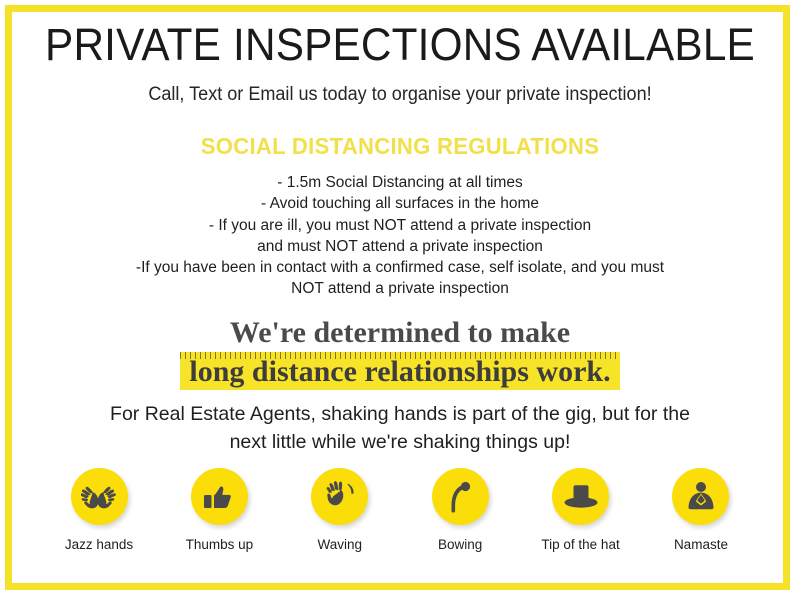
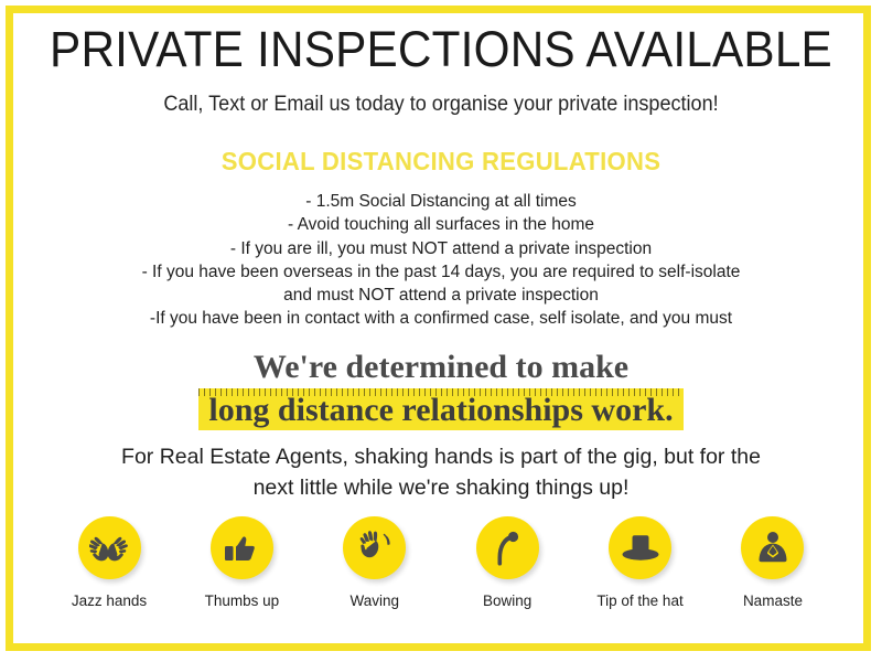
  PRIVATE INSPECTIONS AVAILABLE
  Call, Text or Email us today to organise your private inspection!
  SOCIAL DISTANCING REGULATIONS
  - 1.5m Social Distancing at all times
  - Avoid touching all surfaces in the home
  - If you are ill, you must NOT attend a private inspection
+ - If you have been overseas in the past 14 days, you are required to self-isolate
  and must NOT attend a private inspection
  -If you have been in contact with a confirmed case, self isolate, and you must
- NOT attend a private inspection
  We're determined to make
  long distance relationships work.
  For Real Estate Agents, shaking hands is part of the gig, but for the
  next little while we're shaking things up!
  Jazz hands
  Thumbs up
  Waving
  Bowing
  Tip of the hat
  Namaste
